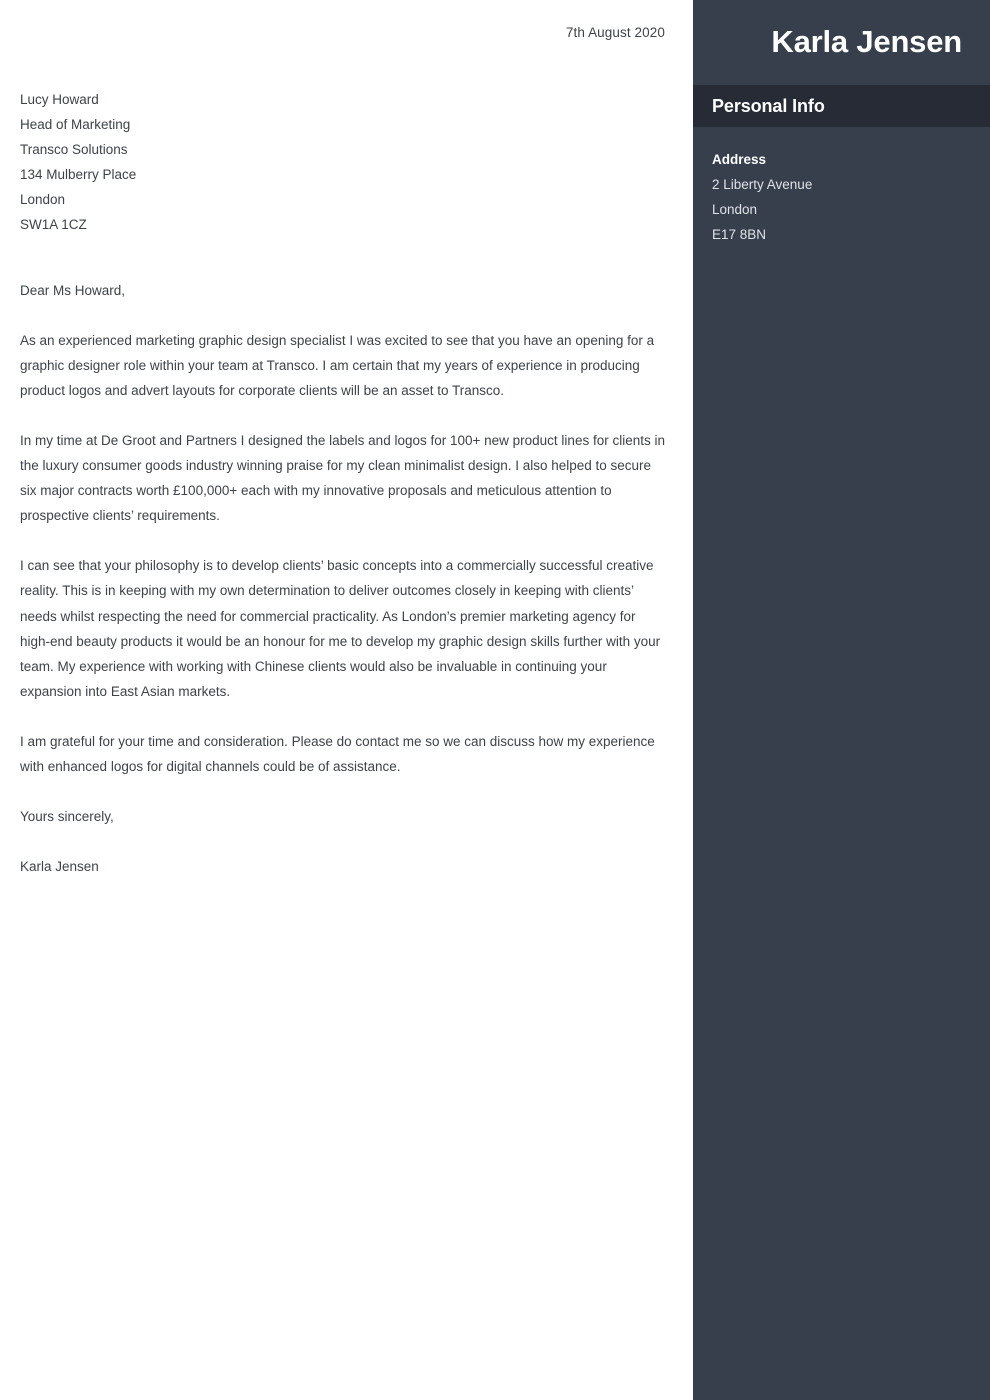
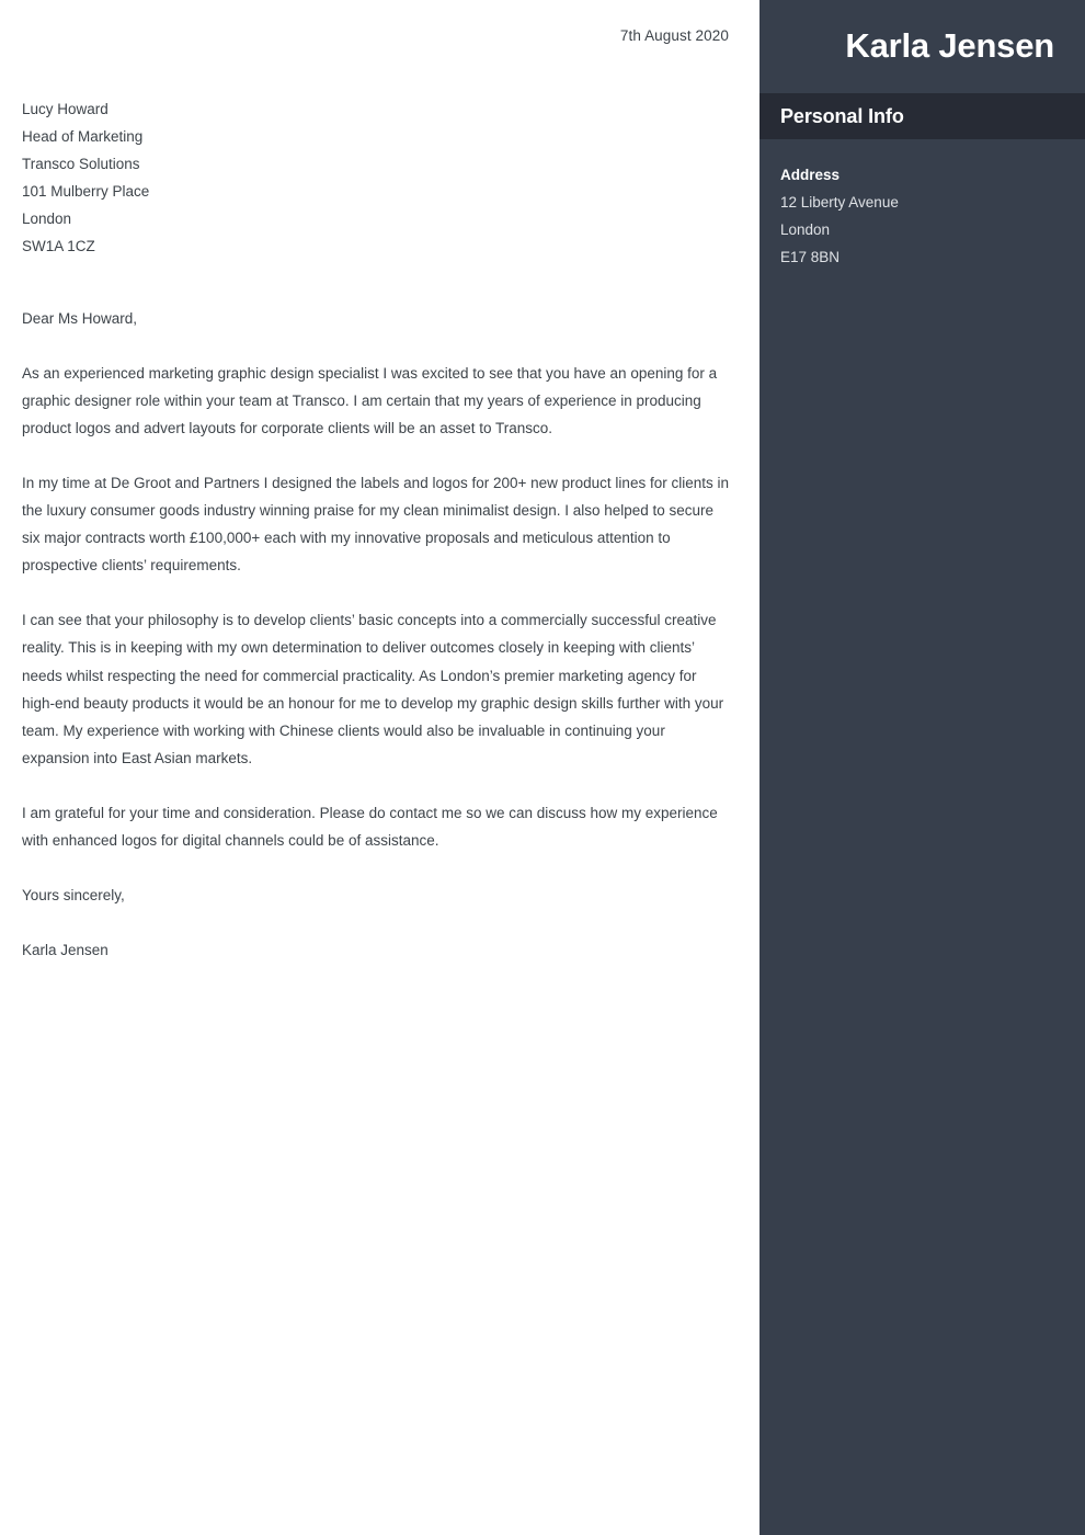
  7th August 2020
  Lucy Howard
  Head of Marketing
  Transco Solutions
- 134 Mulberry Place
+ 101 Mulberry Place
  London
  SW1A 1CZ
  Dear Ms Howard,
  As an experienced marketing graphic design specialist I was excited to see that you have an opening for a graphic designer role within your team at Transco. I am certain that my years of experience in producing product logos and advert layouts for corporate clients will be an asset to Transco.
- In my time at De Groot and Partners I designed the labels and logos for 100+ new product lines for clients in the luxury consumer goods industry winning praise for my clean minimalist design. I also helped to secure six major contracts worth £100,000+ each with my innovative proposals and meticulous attention to prospective clients’ requirements.
+ In my time at De Groot and Partners I designed the labels and logos for 200+ new product lines for clients in the luxury consumer goods industry winning praise for my clean minimalist design. I also helped to secure six major contracts worth £100,000+ each with my innovative proposals and meticulous attention to prospective clients’ requirements.
  I can see that your philosophy is to develop clients’ basic concepts into a commercially successful creative reality. This is in keeping with my own determination to deliver outcomes closely in keeping with clients’ needs whilst respecting the need for commercial practicality. As London’s premier marketing agency for high-end beauty products it would be an honour for me to develop my graphic design skills further with your team. My experience with working with Chinese clients would also be invaluable in continuing your expansion into East Asian markets.
  I am grateful for your time and consideration. Please do contact me so we can discuss how my experience with enhanced logos for digital channels could be of assistance.
  Yours sincerely,
  Karla Jensen
  Karla Jensen
  Personal Info
  Address
- 2 Liberty Avenue
+ 12 Liberty Avenue
  London
  E17 8BN
